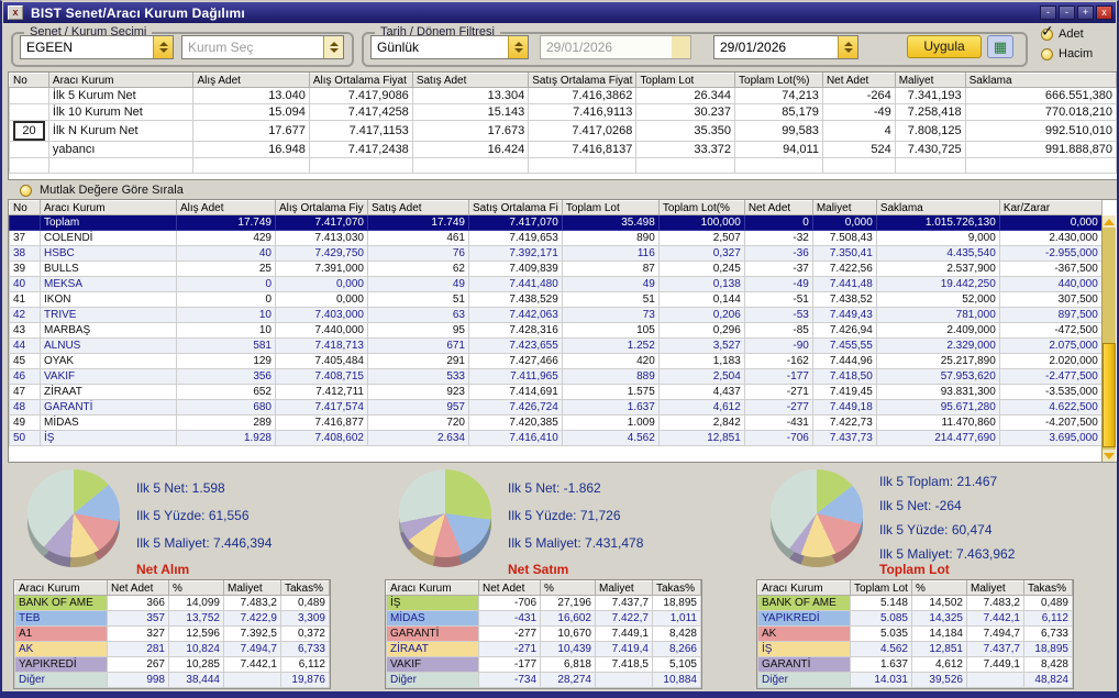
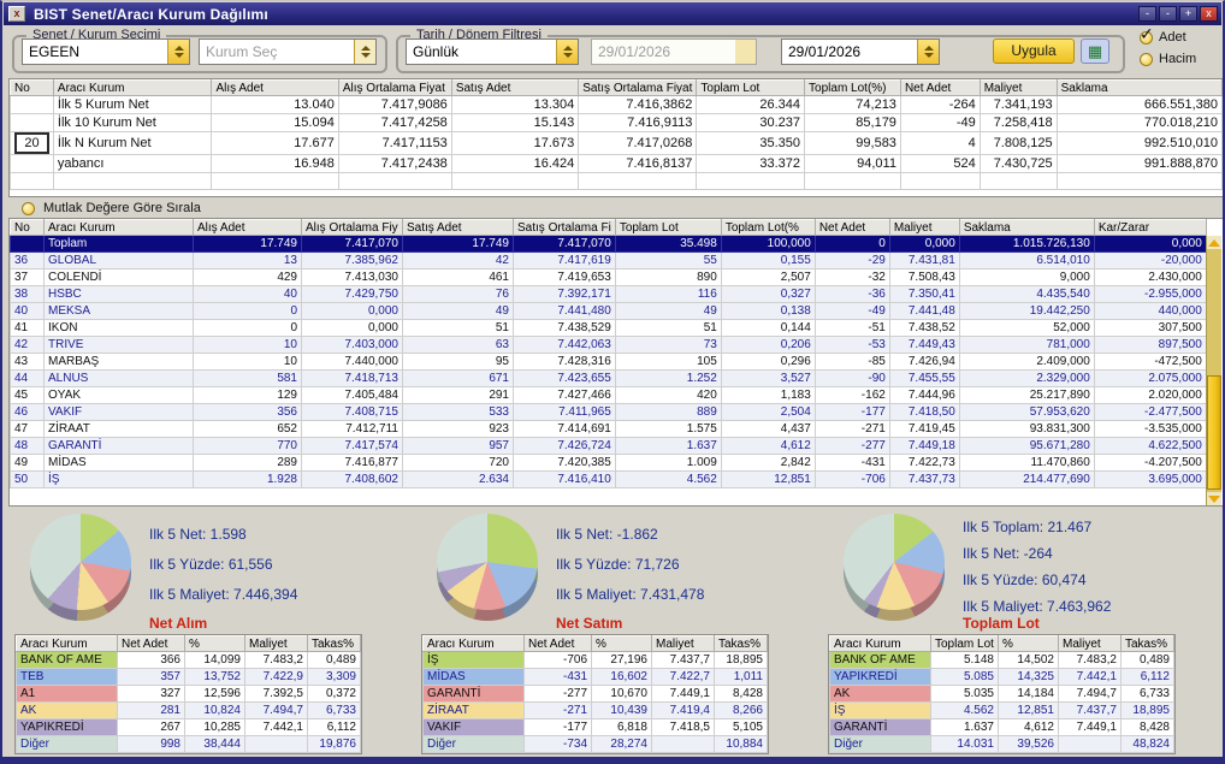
  x
  BIST Senet/Aracı Kurum Dağılımı
  -
  -
  +
  x
  Senet / Kurum Seçimi
  EGEEN
  Kurum Seç
  Tarih / Dönem Filtresi
  Günlük
  29/01/2026
  29/01/2026
  Uygula
  ▦
  ✓
  Adet
  Hacim
  No	Aracı Kurum	Alış Adet	Alış Ortalama Fiyat	Satış Adet	Satış Ortalama Fiyat	Toplam Lot	Toplam Lot(%)	Net Adet	Maliyet	Saklama
  	İlk 5 Kurum Net	13.040	7.417,9086	13.304	7.416,3862	26.344	74,213	-264	7.341,193	666.551,380
  	İlk 10 Kurum Net	15.094	7.417,4258	15.143	7.416,9113	30.237	85,179	-49	7.258,418	770.018,210
  20	İlk N Kurum Net	17.677	7.417,1153	17.673	7.417,0268	35.350	99,583	4	7.808,125	992.510,010
  	yabancı	16.948	7.417,2438	16.424	7.416,8137	33.372	94,011	524	7.430,725	991.888,870
  Mutlak Değere Göre Sırala
  No	Aracı Kurum	Alış Adet	Alış Ortalama Fiy	Satış Adet	Satış Ortalama Fi	Toplam Lot	Toplam Lot(%	Net Adet	Maliyet	Saklama	Kar/Zarar
  	Toplam	17.749	7.417,070	17.749	7.417,070	35.498	100,000	0	0,000	1.015.726,130	0,000
+ 36	GLOBAL	13	7.385,962	42	7.417,619	55	0,155	-29	7.431,81	6.514,010	-20,000
  37	COLENDİ	429	7.413,030	461	7.419,653	890	2,507	-32	7.508,43	9,000	2.430,000
  38	HSBC	40	7.429,750	76	7.392,171	116	0,327	-36	7.350,41	4.435,540	-2.955,000
- 39	BULLS	25	7.391,000	62	7.409,839	87	0,245	-37	7.422,56	2.537,900	-367,500
  40	MEKSA	0	0,000	49	7.441,480	49	0,138	-49	7.441,48	19.442,250	440,000
  41	IKON	0	0,000	51	7.438,529	51	0,144	-51	7.438,52	52,000	307,500
  42	TRIVE	10	7.403,000	63	7.442,063	73	0,206	-53	7.449,43	781,000	897,500
  43	MARBAŞ	10	7.440,000	95	7.428,316	105	0,296	-85	7.426,94	2.409,000	-472,500
  44	ALNUS	581	7.418,713	671	7.423,655	1.252	3,527	-90	7.455,55	2.329,000	2.075,000
  45	OYAK	129	7.405,484	291	7.427,466	420	1,183	-162	7.444,96	25.217,890	2.020,000
  46	VAKIF	356	7.408,715	533	7.411,965	889	2,504	-177	7.418,50	57.953,620	-2.477,500
  47	ZİRAAT	652	7.412,711	923	7.414,691	1.575	4,437	-271	7.419,45	93.831,300	-3.535,000
- 48	GARANTİ	680	7.417,574	957	7.426,724	1.637	4,612	-277	7.449,18	95.671,280	4.622,500
+ 48	GARANTİ	770	7.417,574	957	7.426,724	1.637	4,612	-277	7.449,18	95.671,280	4.622,500
  49	MİDAS	289	7.416,877	720	7.420,385	1.009	2,842	-431	7.422,73	11.470,860	-4.207,500
  50	İŞ	1.928	7.408,602	2.634	7.416,410	4.562	12,851	-706	7.437,73	214.477,690	3.695,000
  Ilk 5 Net: 1.598
  Ilk 5 Yüzde: 61,556
  Ilk 5 Maliyet: 7.446,394
  Net Alım
  Aracı Kurum	Net Adet	%	Maliyet	Takas%
  BANK OF AME	366	14,099	7.483,2	0,489
  TEB	357	13,752	7.422,9	3,309
  A1	327	12,596	7.392,5	0,372
  AK	281	10,824	7.494,7	6,733
  YAPIKREDİ	267	10,285	7.442,1	6,112
  Diğer	998	38,444		19,876
  Ilk 5 Net: -1.862
  Ilk 5 Yüzde: 71,726
  Ilk 5 Maliyet: 7.431,478
  Net Satım
  Aracı Kurum	Net Adet	%	Maliyet	Takas%
  İŞ	-706	27,196	7.437,7	18,895
  MİDAS	-431	16,602	7.422,7	1,011
  GARANTİ	-277	10,670	7.449,1	8,428
  ZİRAAT	-271	10,439	7.419,4	8,266
  VAKIF	-177	6,818	7.418,5	5,105
  Diğer	-734	28,274		10,884
  Ilk 5 Toplam: 21.467
  Ilk 5 Net: -264
  Ilk 5 Yüzde: 60,474
  Ilk 5 Maliyet: 7.463,962
  Toplam Lot
  Aracı Kurum	Toplam Lot	%	Maliyet	Takas%
  BANK OF AME	5.148	14,502	7.483,2	0,489
  YAPIKREDİ	5.085	14,325	7.442,1	6,112
  AK	5.035	14,184	7.494,7	6,733
  İŞ	4.562	12,851	7.437,7	18,895
  GARANTİ	1.637	4,612	7.449,1	8,428
  Diğer	14.031	39,526		48,824
